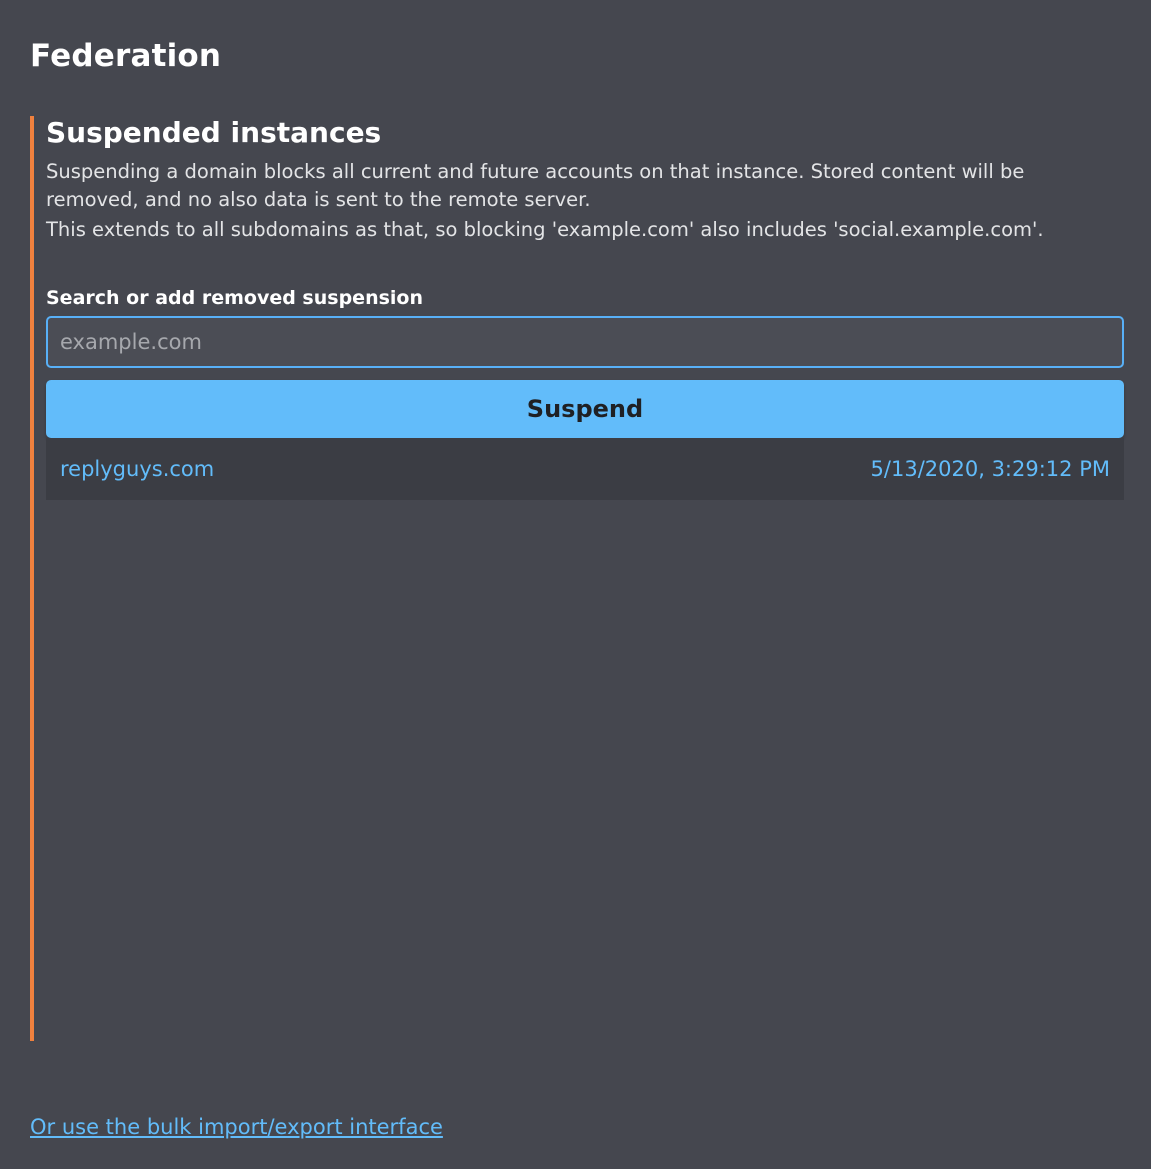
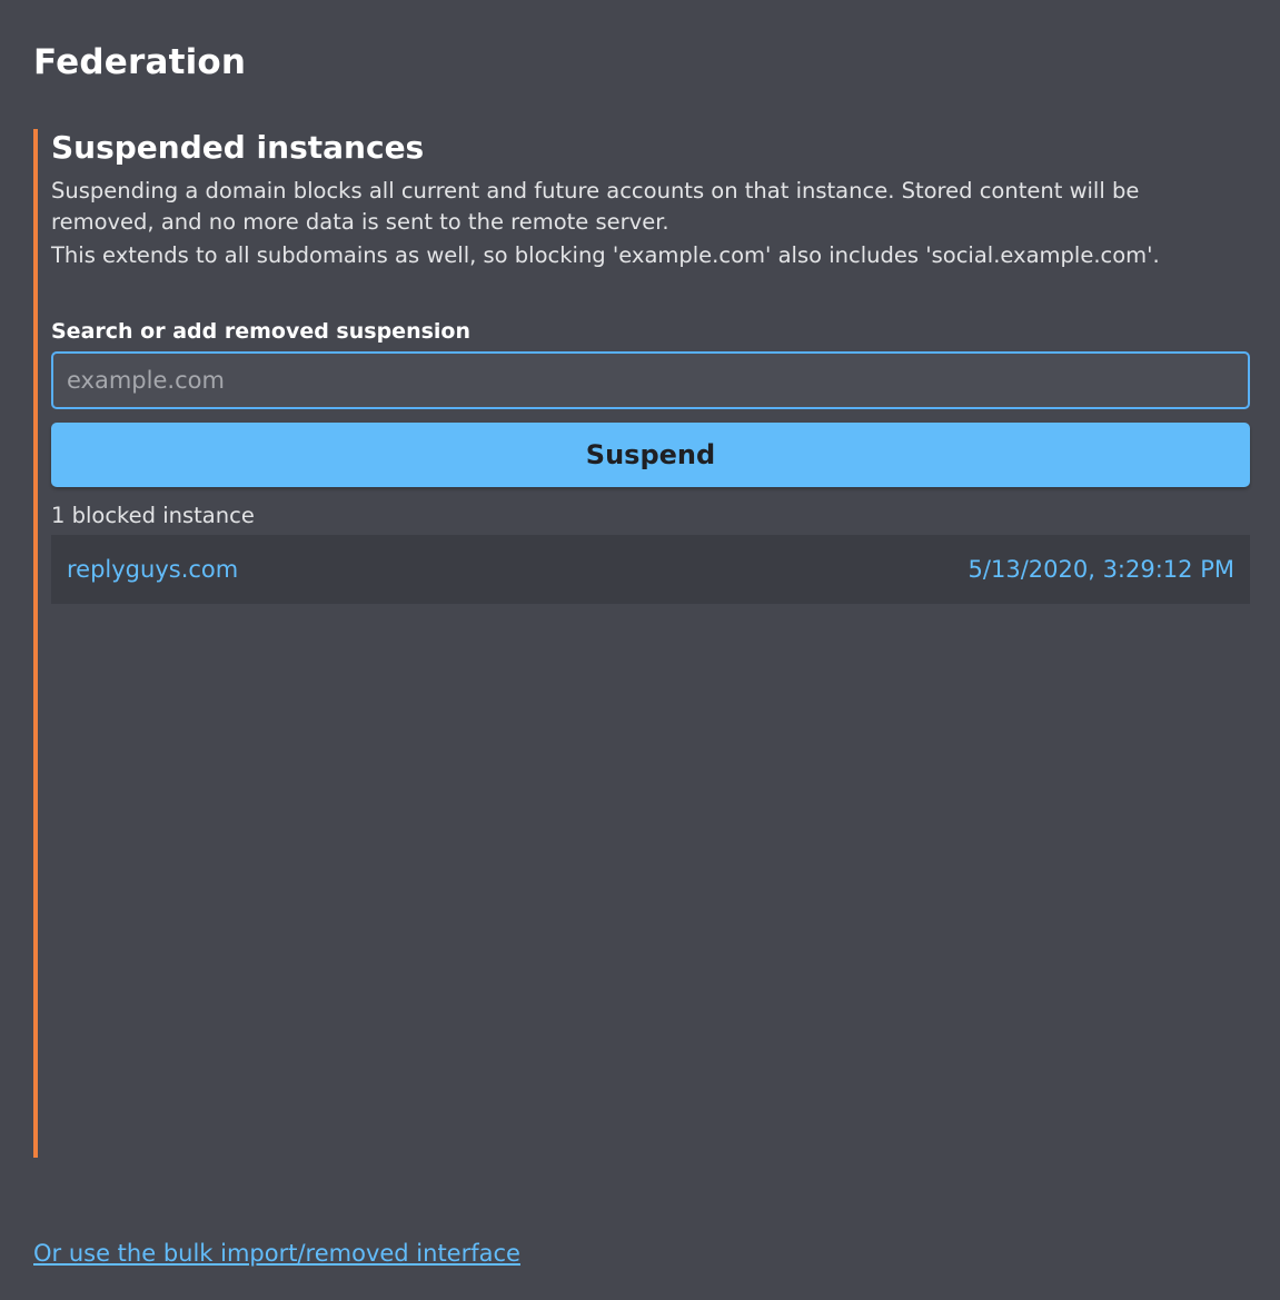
  Federation
  Suspended instances
- Suspending a domain blocks all current and future accounts on that instance. Stored content will be removed, and no also data is sent to the remote server.
+ Suspending a domain blocks all current and future accounts on that instance. Stored content will be removed, and no more data is sent to the remote server.
- This extends to all subdomains as that, so blocking 'example.com' also includes 'social.example.com'.
+ This extends to all subdomains as well, so blocking 'example.com' also includes 'social.example.com'.
  Search or add removed suspension
  example.com
  Suspend
+ 1 blocked instance
  replyguys.com
  5/13/2020, 3:29:12 PM
- Or use the bulk import/export interface
+ Or use the bulk import/removed interface
